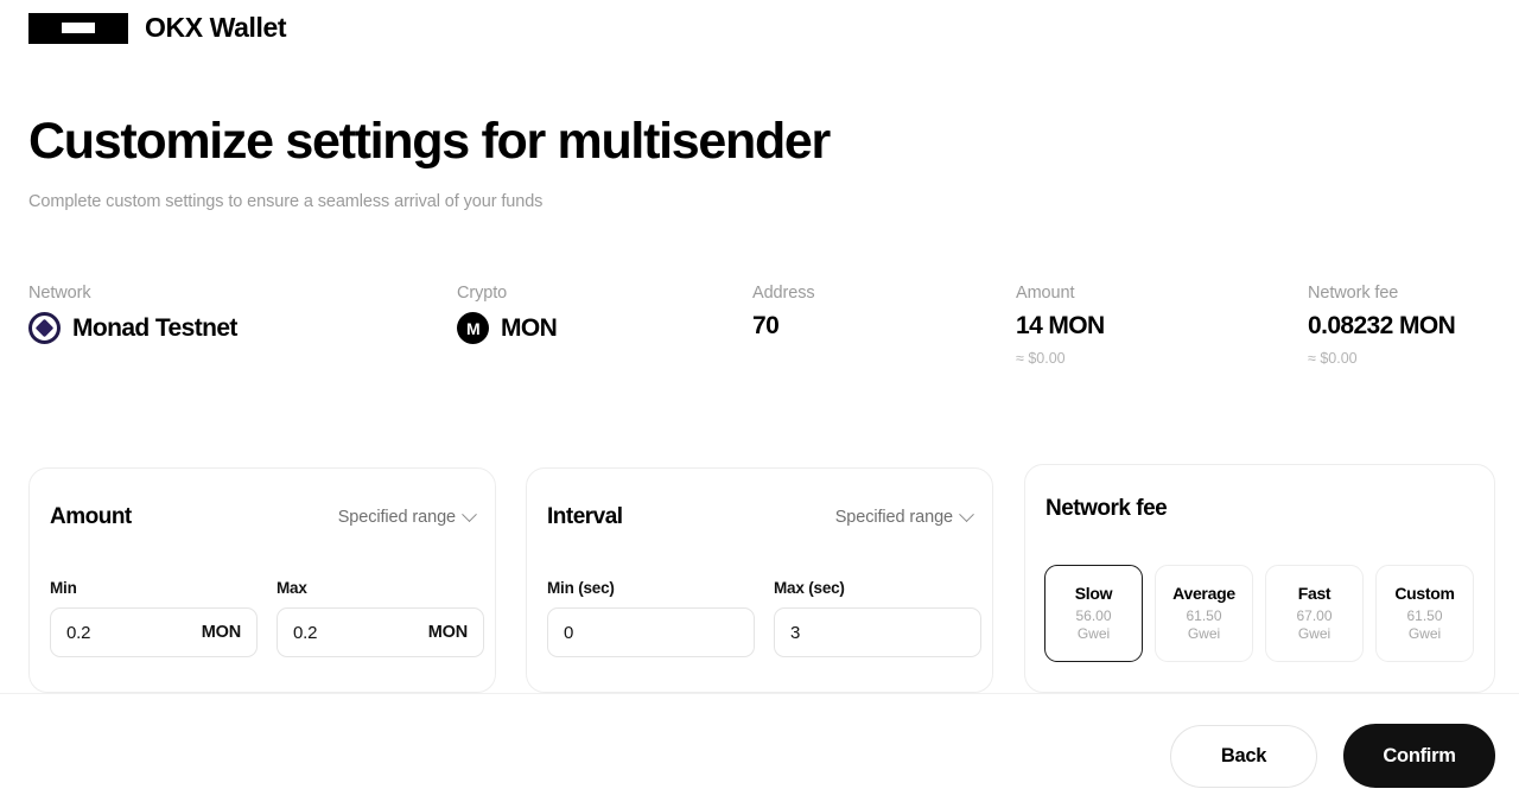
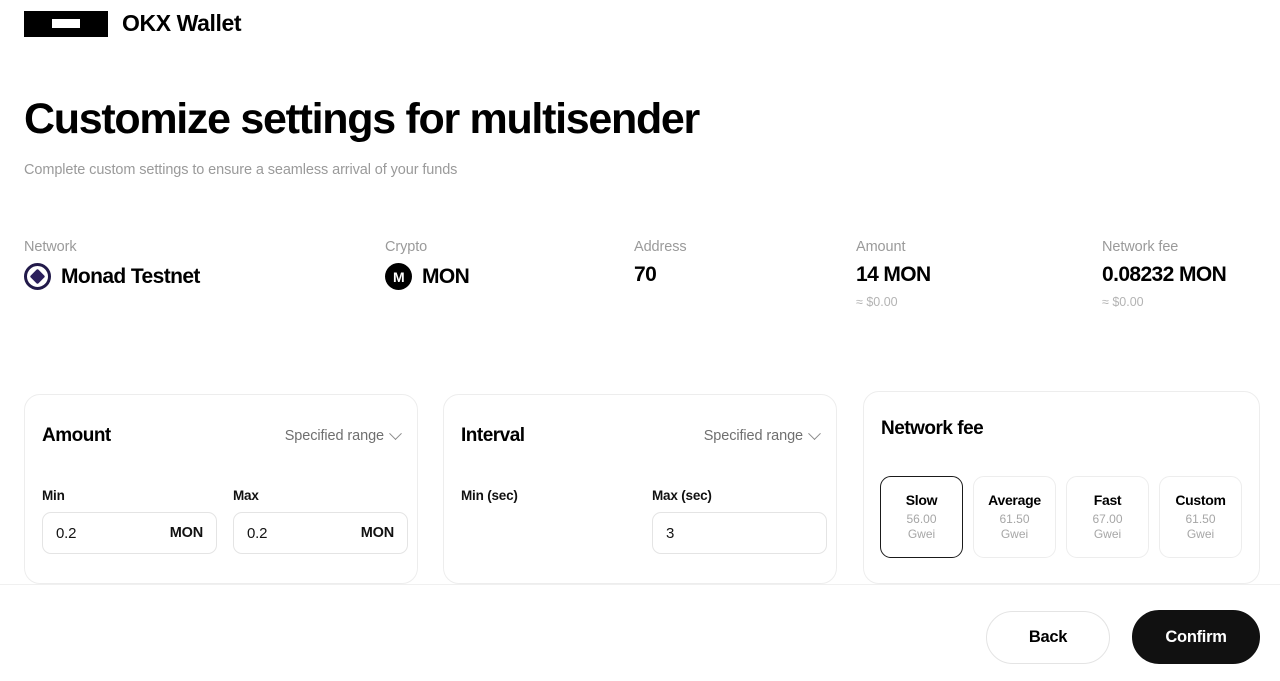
  OKX Wallet
  Customize settings for multisender
  Complete custom settings to ensure a seamless arrival of your funds
  Network
  Monad Testnet
  Crypto
  M
  MON
  Address
  70
  Amount
  14 MON
  ≈ $0.00
  Network fee
  0.08232 MON
  ≈ $0.00
  Amount
  Specified range
  Min
  0.2
  MON
  Max
  0.2
  MON
  Interval
  Specified range
  Min (sec)
- 0
  Max (sec)
  3
  Network fee
  Slow
  56.00
  Gwei
  Average
  61.50
  Gwei
  Fast
  67.00
  Gwei
  Custom
  61.50
  Gwei
  Back
  Confirm
